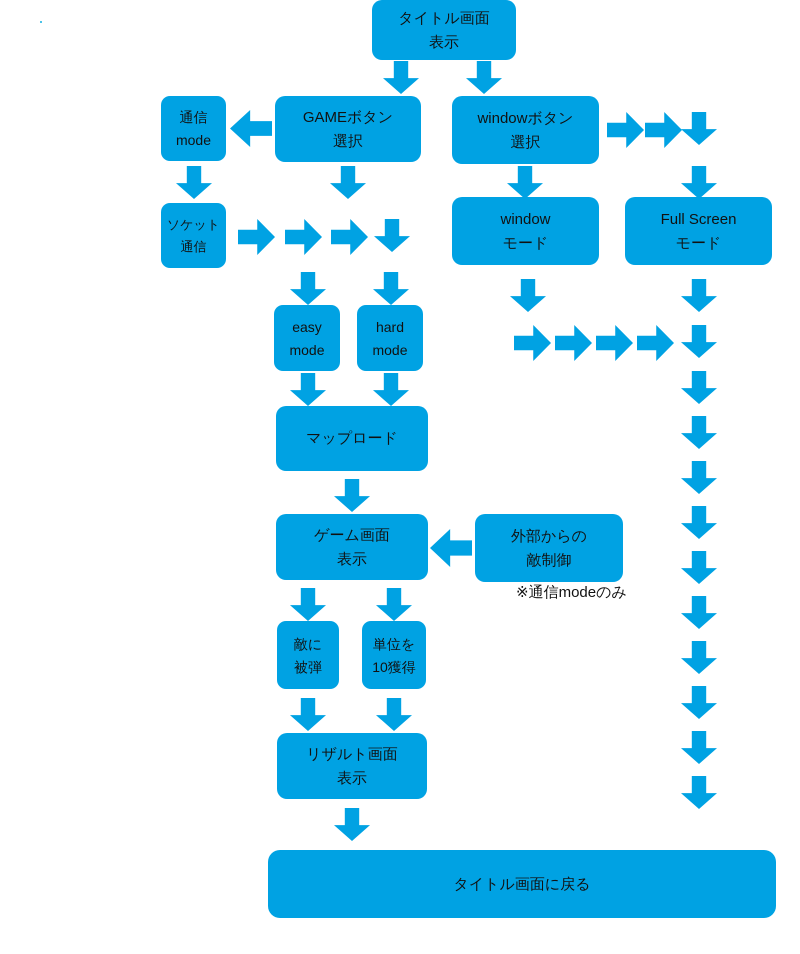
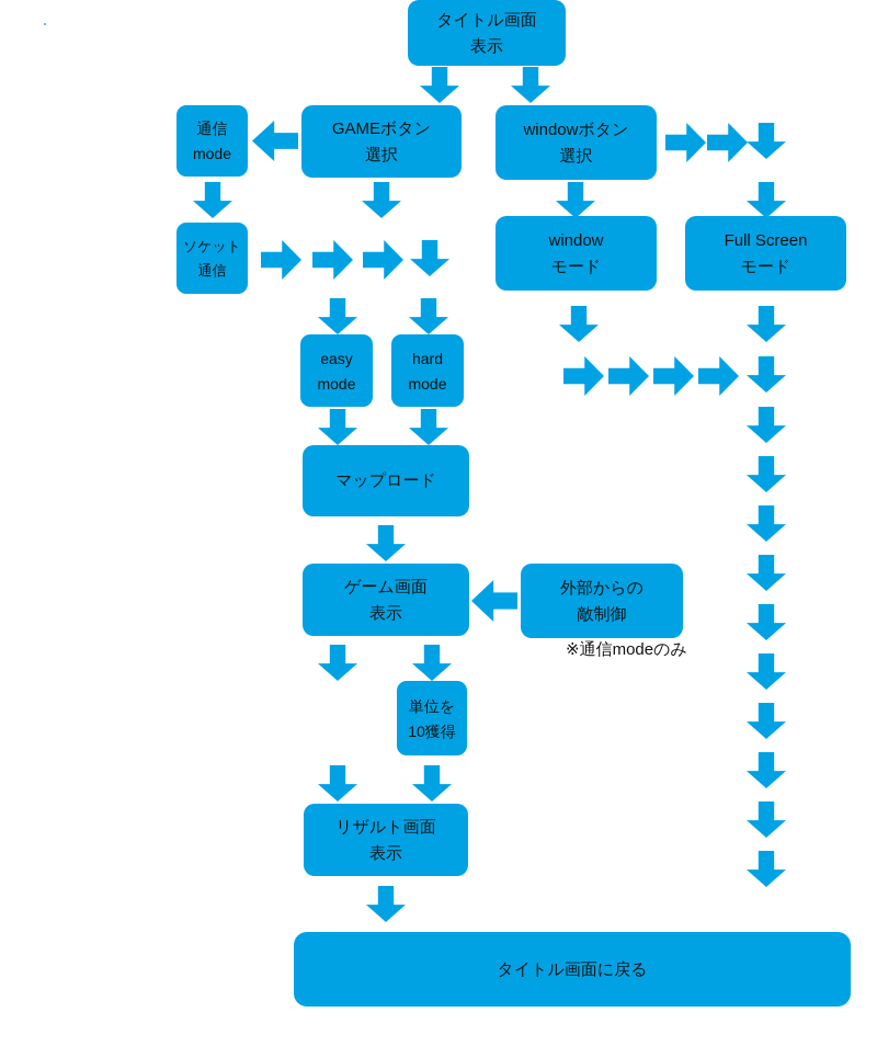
  タイトル画面
  表示
  通信
  mode
  GAMEボタン
  選択
  windowボタン
  選択
  ソケット
  通信
  window
  モード
  Full Screen
  モード
  easy
  mode
  hard
  mode
  マップロード
  ゲーム画面
  表示
  外部からの
  敵制御
- 敵に
- 被弾
  単位を
  10獲得
  リザルト画面
  表示
  タイトル画面に戻る
  ※通信modeのみ
